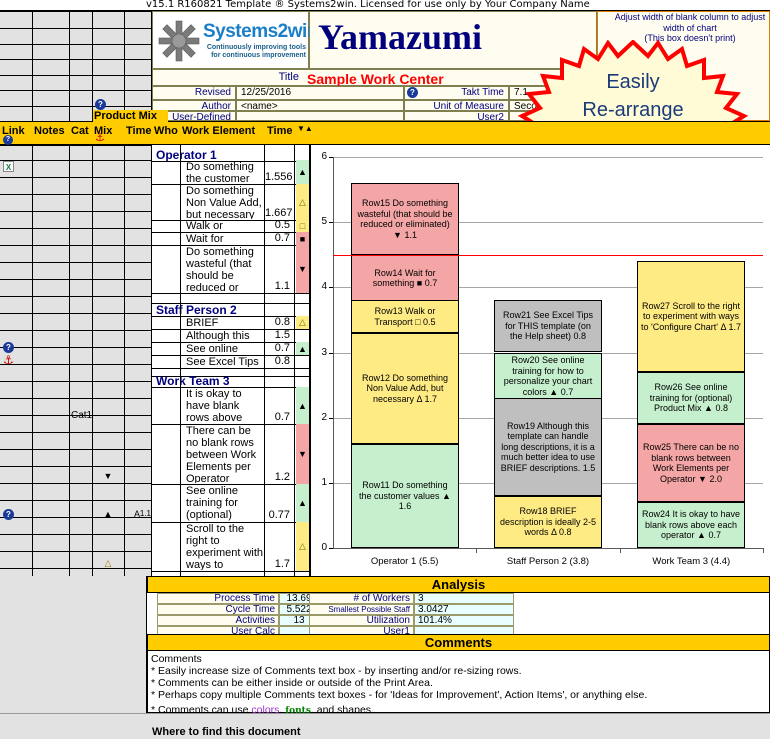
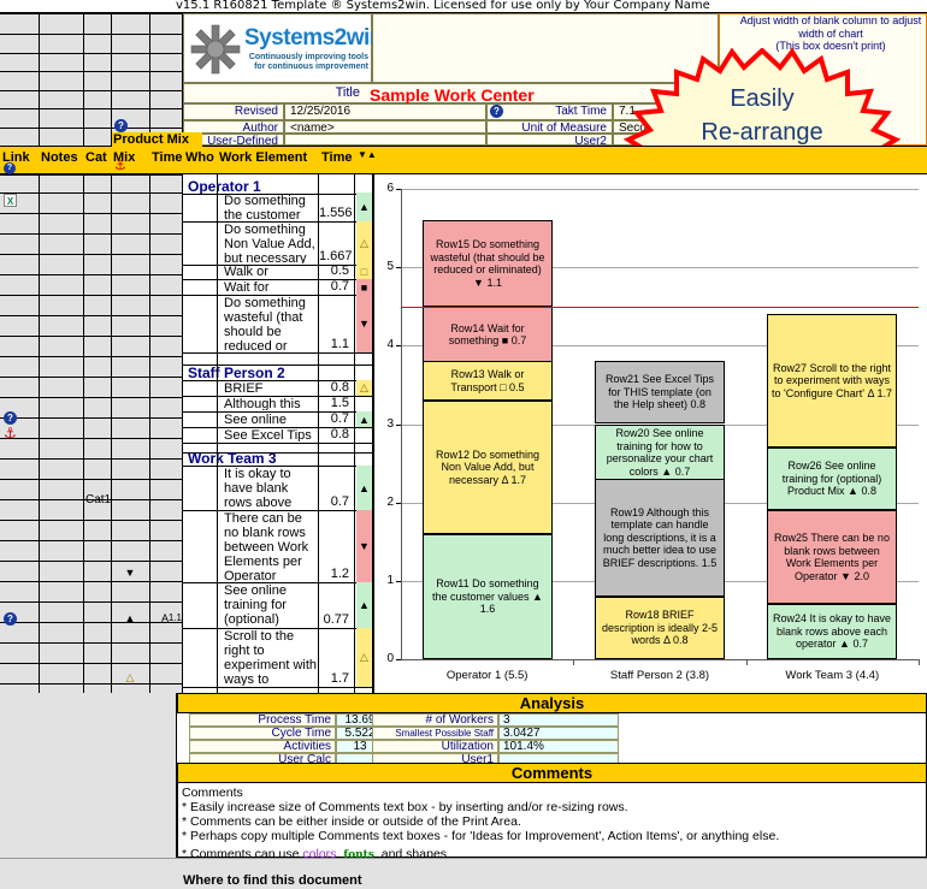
  v15.1 R160821 Template ® Systems2win. Licensed for use only by Your Company Name
  Systems2wi
- Yamazumi
  Adjust width of blank column to adjust
  width of chart
  (This box doesn't print)
  Title
  Sample Work Center
  12/25/2016
  <name>
  Revised
  Author
  User-Defined
  Takt Time
  7.1
  Unit of Measure
  User2
  ?
  ?
  Easily
  Re-arrange
  Product Mix
  Link
  Notes
  Cat
  Mix
  Time
  Who
  Work Element
  Time
  ▼▲
  ⚓
  Operator 1
  Do something the customer
  1.556
  ▲
  X
  Do something Non Value Add, but necessary
  1.667
  △
  0.5
  □
  0.7
  ■
  Do something wasteful (that should be reduced or
  1.1
  ▼
  Staf Person 2
  0.8
  △
  Although this
  1.5
  0.7
  ▲
  ?
  See Excel Tips
  0.8
  ⚓
  Work Team 3
  It is okay to have blank rows above
  0.7
  ▲
  Cat1
  There can be no blank rows between Work Elements per Operator
  1.2
  ▼
  ▼
  See online training for (optional)
  0.77
  ▲
  ▲
  A
  1.1
  ?
  Scroll to the right to experiment with ways to
  1.7
  △
  △
  0
  1
  2
  3
  4
  5
  6
  Row11 Do something the customer values ▲ 1.6
  Row12 Do something Non Value Add, but necessary Δ 1.7
  Row13 Walk or Transport □ 0.5
  Row14 Wait for something ■ 0.7
  Row15 Do something wasteful (that should be reduced or eliminated) ▼ 1.1
  Operator 1 (5.5)
  Row18 BRIEF description is ideally 2-5 words Δ 0.8
  Row19 Although this template can handle long descriptions, it is a much better idea to use BRIEF descriptions. 1.5
  Row20 See online training for how to personalize your chart colors ▲ 0.7
  Row21 See Excel Tips for THIS template (on the Help sheet) 0.8
  Staff Person 2 (3.8)
  Row24 It is okay to have blank rows above each operator ▲ 0.7
  Row25 There can be no blank rows between Work Elements per Operator ▼ 2.0
  Row26 See online training for (optional) Product Mix ▲ 0.8
  Row27 Scroll to the right to experiment with ways to 'Configure Chart' Δ 1.7
  Work Team 3 (4.4)
  Analysis
  Process Time
  13.6
  Cycle Time
  5.52
  Activities
  13
  User Calc
  # of Workers
  3
  Smallest Possible Staff
  3.0427
  Utilization
  101.4%
  User1
  Comments
  Comments
  * Easily increase size of Comments text box - by inserting and/or re-sizing rows.
  * Comments can be either inside or outside of the Print Area.
  * Perhaps copy multiple Comments text boxes - for 'Ideas for Improvement', Action Items', or anything else.
  * Comments can use colors, fonts, and shapes.
  Where to find this document
